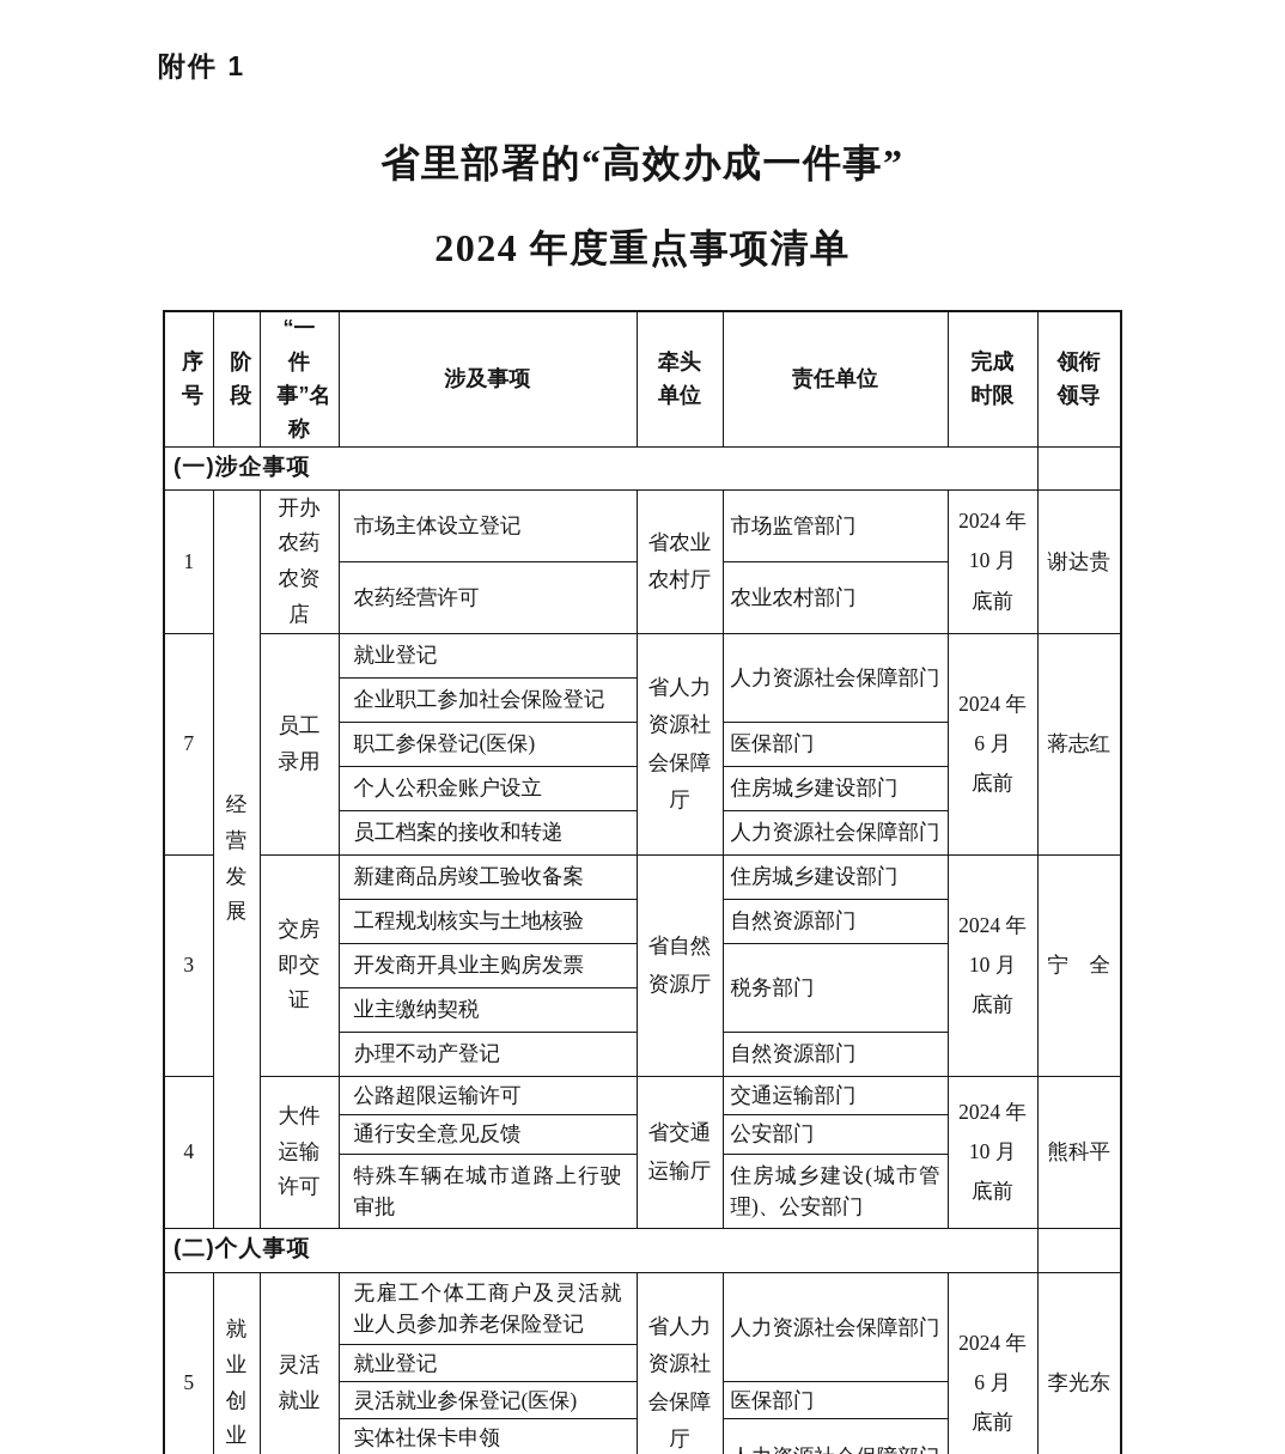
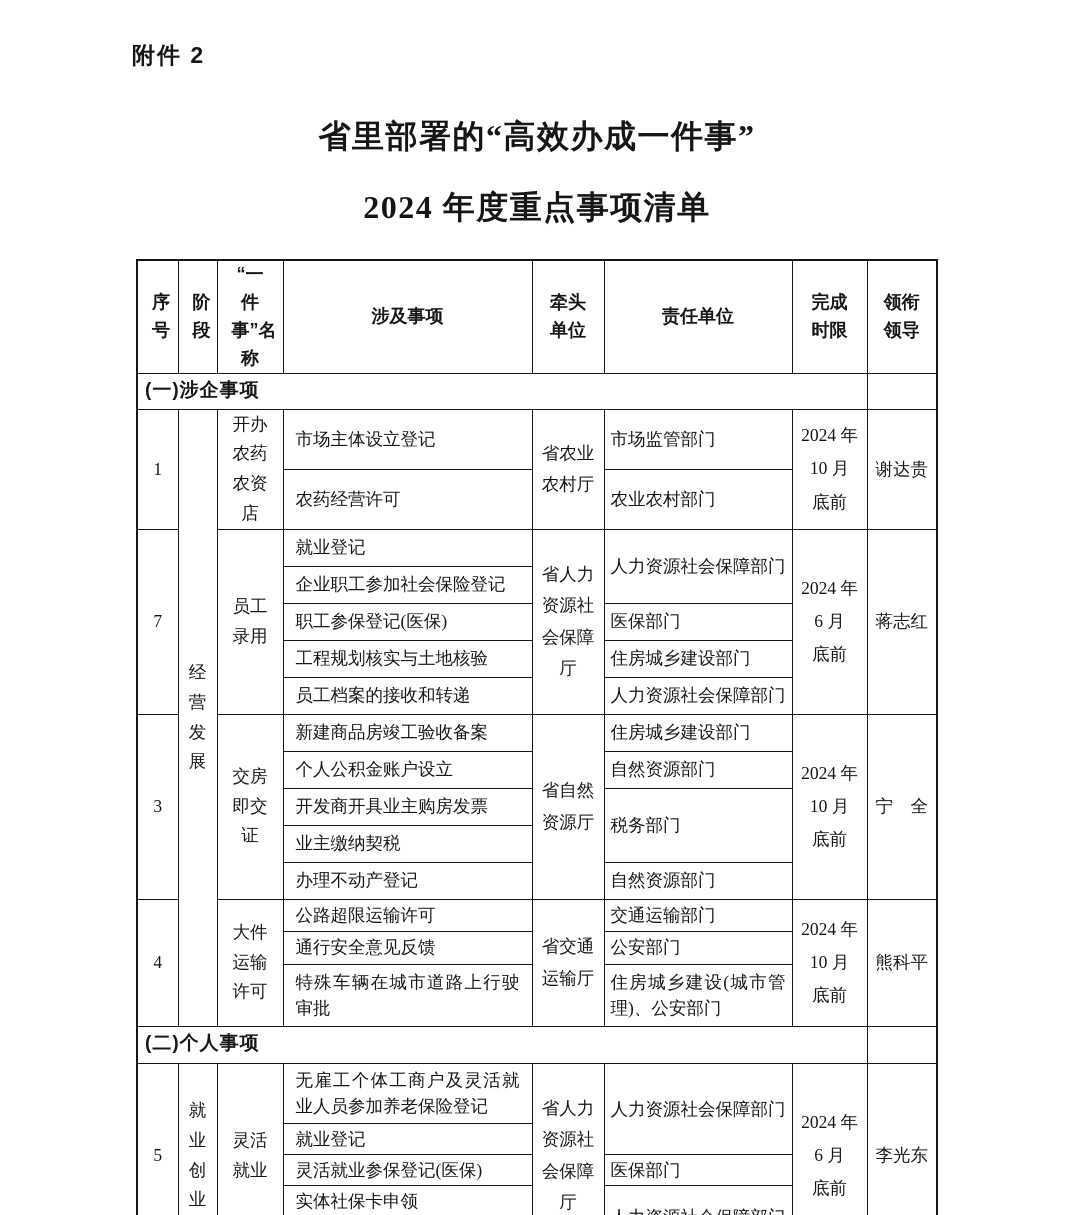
- 附件 1
+ 附件 2
  省里部署的“高效办成一件事”
  2024 年度重点事项清单
  序号	阶段	“一件事”名称	涉及事项	牵头单位	责任单位	完成时限	领衔领导
  (一)涉企事项
  1	经营发展	开办农药农资店	市场主体设立登记	省农业农村厅	市场监管部门	2024 年 10 月 底前	谢达贵
  农药经营许可	农业农村部门
  7	员工录用	就业登记	省人力资源社会保障厅	人力资源社会保障部门	2024 年 6 月 底前	蒋志红
  企业职工参加社会保险登记
  职工参保登记(医保)	医保部门
- 个人公积金账户设立	住房城乡建设部门
+ 工程规划核实与土地核验	住房城乡建设部门
  员工档案的接收和转递	人力资源社会保障部门
  3	交房即交证	新建商品房竣工验收备案	省自然资源厅	住房城乡建设部门	2024 年 10 月 底前	宁 全
- 工程规划核实与土地核验	自然资源部门
+ 个人公积金账户设立	自然资源部门
  开发商开具业主购房发票	税务部门
  业主缴纳契税
  办理不动产登记	自然资源部门
  4	大件运输许可	公路超限运输许可	省交通运输厅	交通运输部门	2024 年 10 月 底前	熊科平
  通行安全意见反馈	公安部门
  特殊车辆在城市道路上行驶审批	住房城乡建设(城市管理)、公安部门
  (二)个人事项
  5	就业创业	灵活就业	无雇工个体工商户及灵活就业人员参加养老保险登记	省人力资源社会保障厅	人力资源社会保障部门	2024 年 6 月 底前	李光东
  就业登记
  灵活就业参保登记(医保)	医保部门
